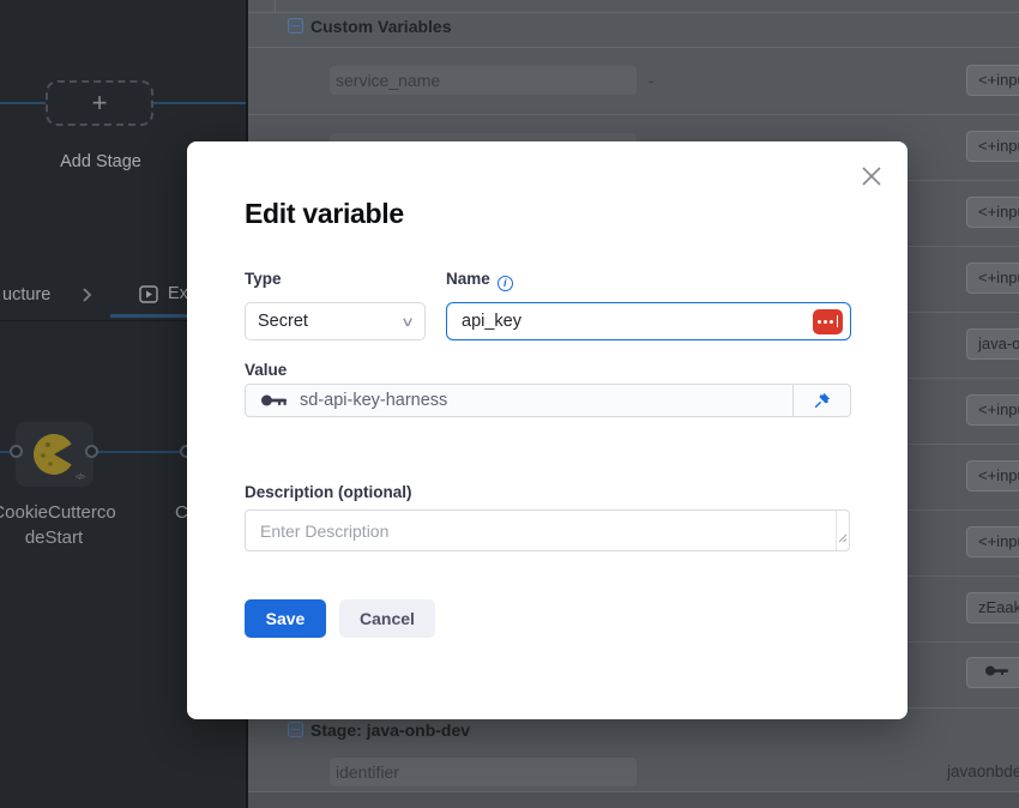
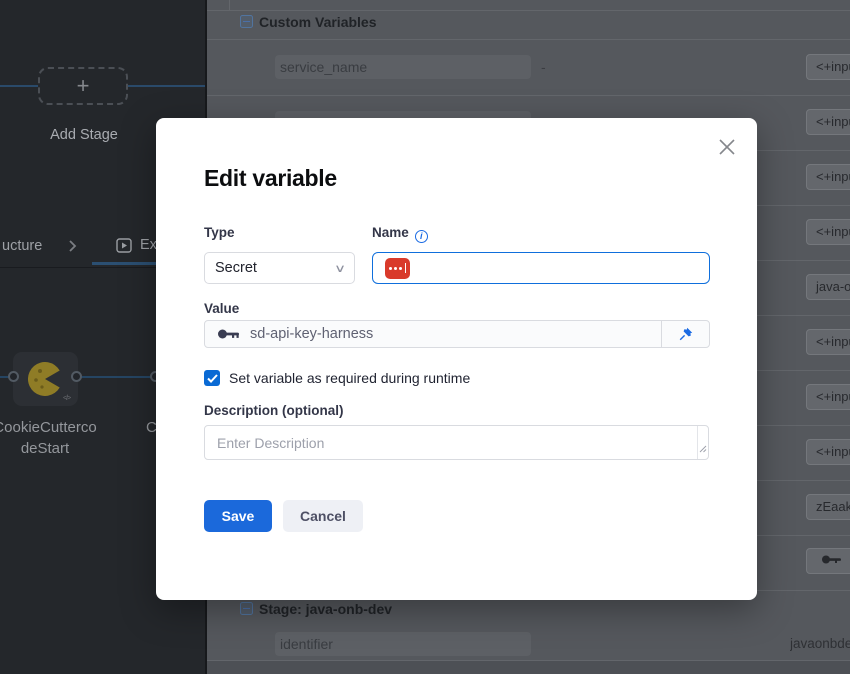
  Custom Variables
  service_name
  -
  <+inp
  <+inp
  <+inp
  <+inp
  java-o
  <+inp
  <+inp
  <+inp
  zEaak
  Stage: java-onb-dev
  identifier
  javaonbde
  +
  Add Stage
  ucture
  Ex
  ookieCutterco
  deStart
  C
  Edit variable
  Type
  Name i
  Secret
  ∨
- api_key
  Value
  sd-api-key-harness
+ Set variable as required during runtime
  Description (optional)
  Enter Description
  Save
  Cancel
